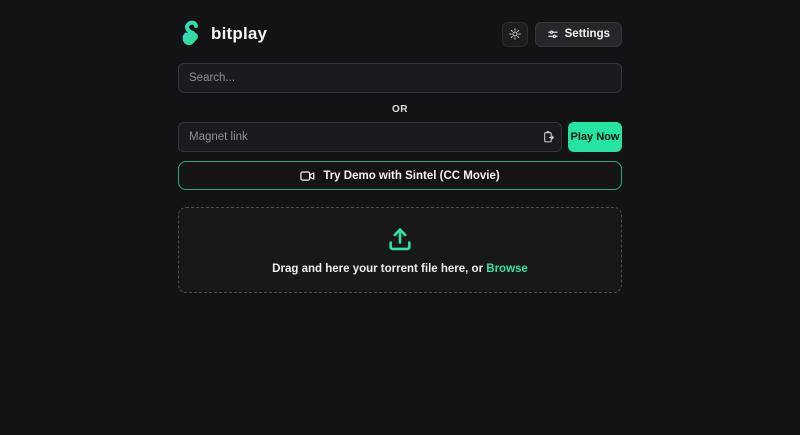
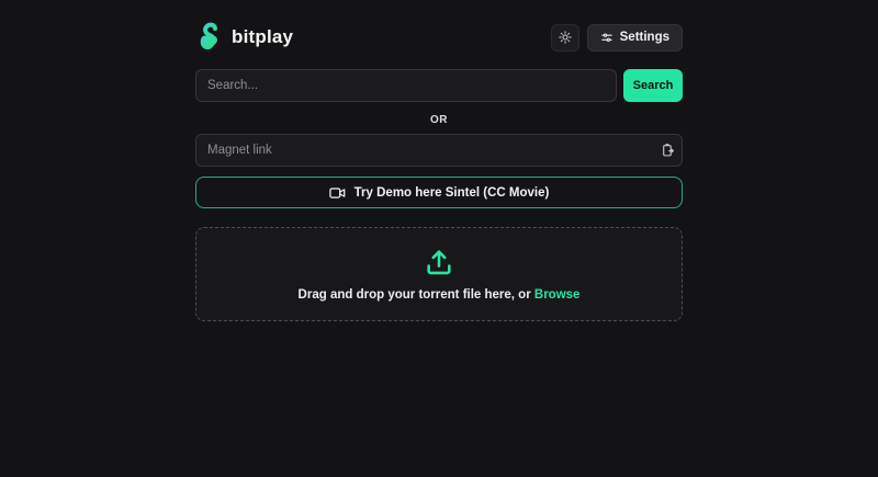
  bitplay
  Settings
  Search...
+ Search
  OR
  Magnet link
- Play Now
- Try Demo with Sintel (CC Movie)
+ Try Demo here Sintel (CC Movie)
- Drag and here your torrent file here, or Browse
+ Drag and drop your torrent file here, or Browse
